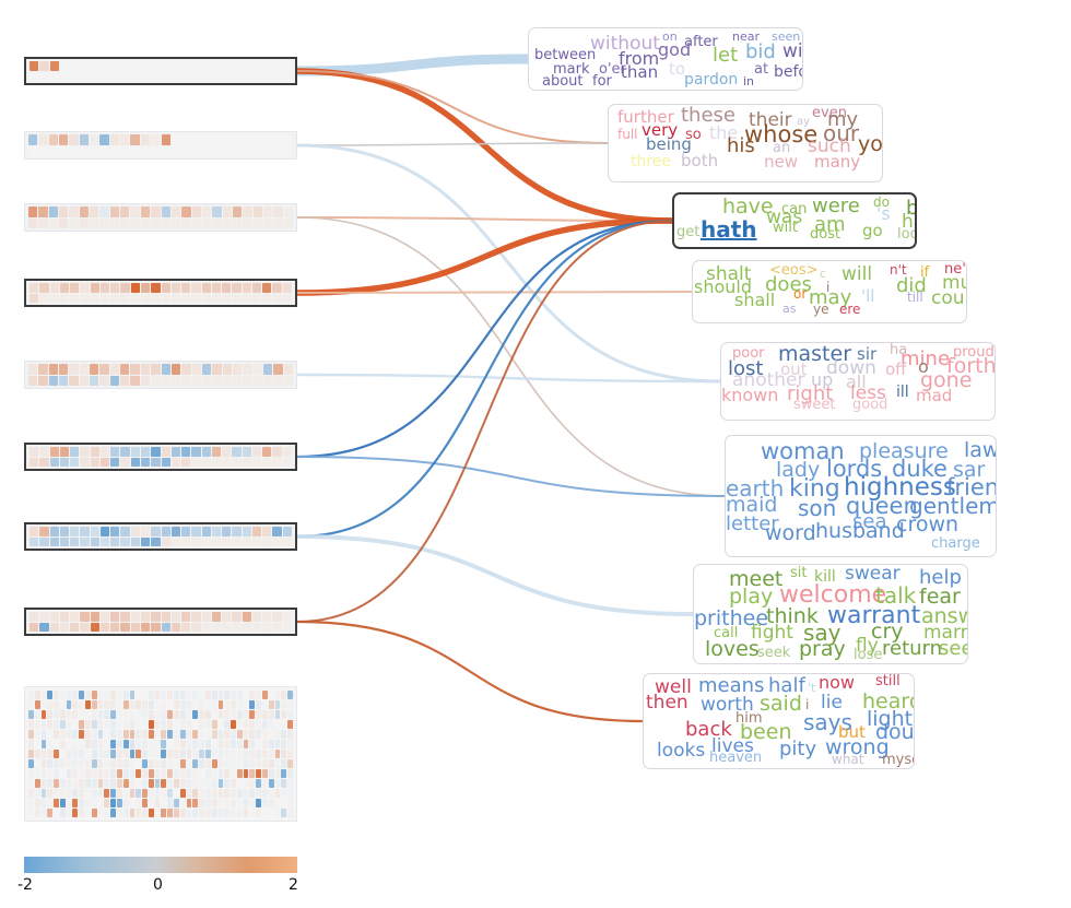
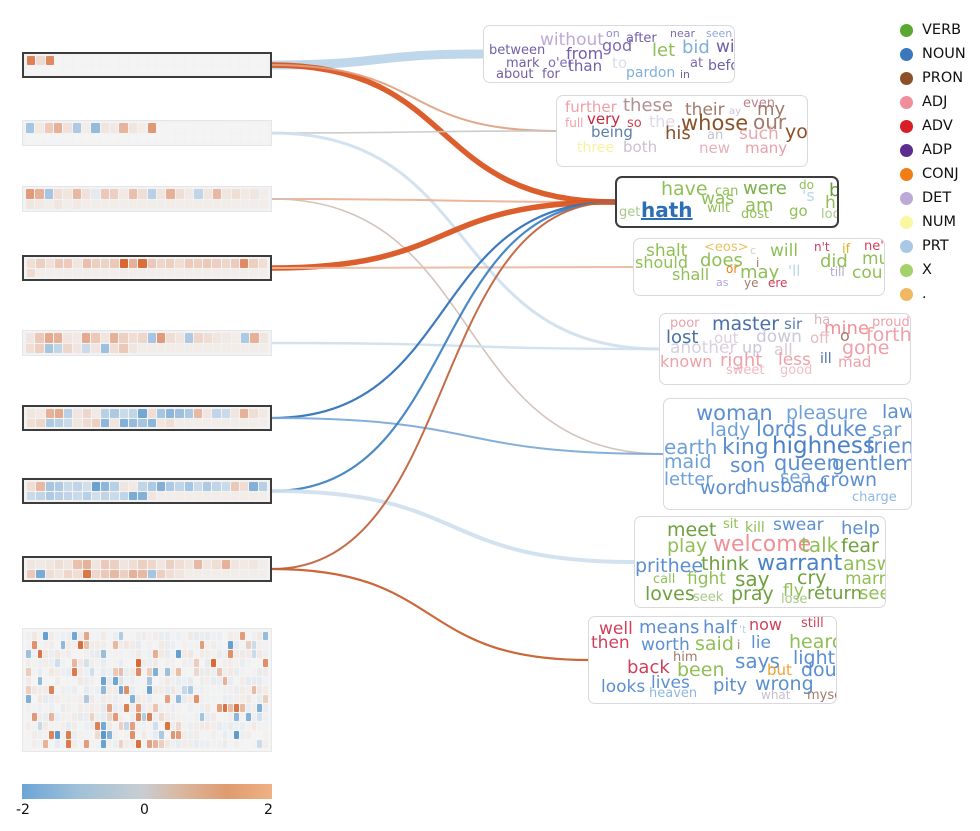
  without
  on
  after
  near
  seen
  between
  god
  let
  bid
  from
  mark
  o'er
  than
  to
  at
  about
  for
  pardon
  in
  further
  these
  their
  ay
  even
  my
  full
  very
  so
  the
  whose
  our
  being
  his
  an
  such
  three
  both
  new
  many
  have
  can
  were
  do
  was
  's
  hath
  wilt
  am
  get
  dost
  go
  loo
  shalt
  <eos>
  c
  will
  n't
  if
  should
  does
  i
  did
  shall
  or
  may
  'll
  till
  as
  ye
  ere
  poor
  master
  sir
  ha
  mine
  proud
  lost
  out
  down
  off
  o
  forth
  another
  up
  all
  gone
  known
  right
  less
  ill
  mad
  sweet
  good
  woman
  pleasure
  law
  lady
  lords
  duke
  sar
  earth
  king
  highness
  frien
  maid
  son
  queen
  gentlem
  letter
  sea
  crown
  word
  husband
  charge
  meet
  sit
  kill
  swear
  help
  play
  welcome
  talk
  fear
  prithee
  think
  warrant
  call
  fight
  say
  cry
  marr
  loves
  seek
  pray
  fly
  lose
  return
  see
  well
  means
  half
  't
  now
  still
  then
  worth
  said
  i
  lie
  hear
  him
  says
  light
  back
  been
  but
  looks
  lives
  heaven
  pity
  wrong
  what
+ VERB
+ NOUN
+ PRON
+ ADJ
+ ADV
+ ADP
+ CONJ
+ DET
+ NUM
+ PRT
+ X
+ .
  -2
  0
  2
